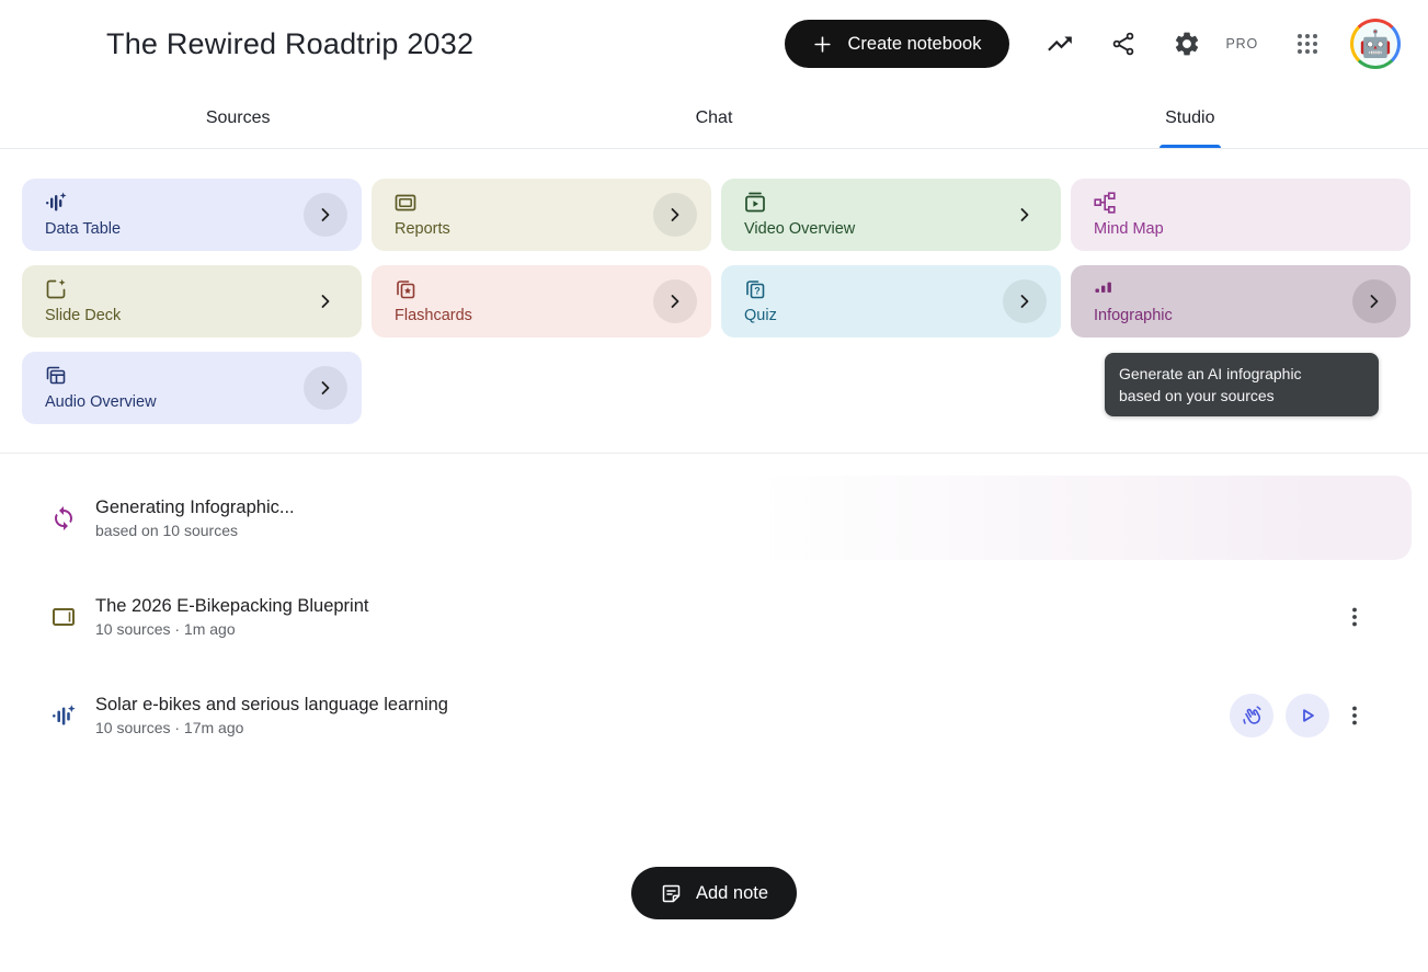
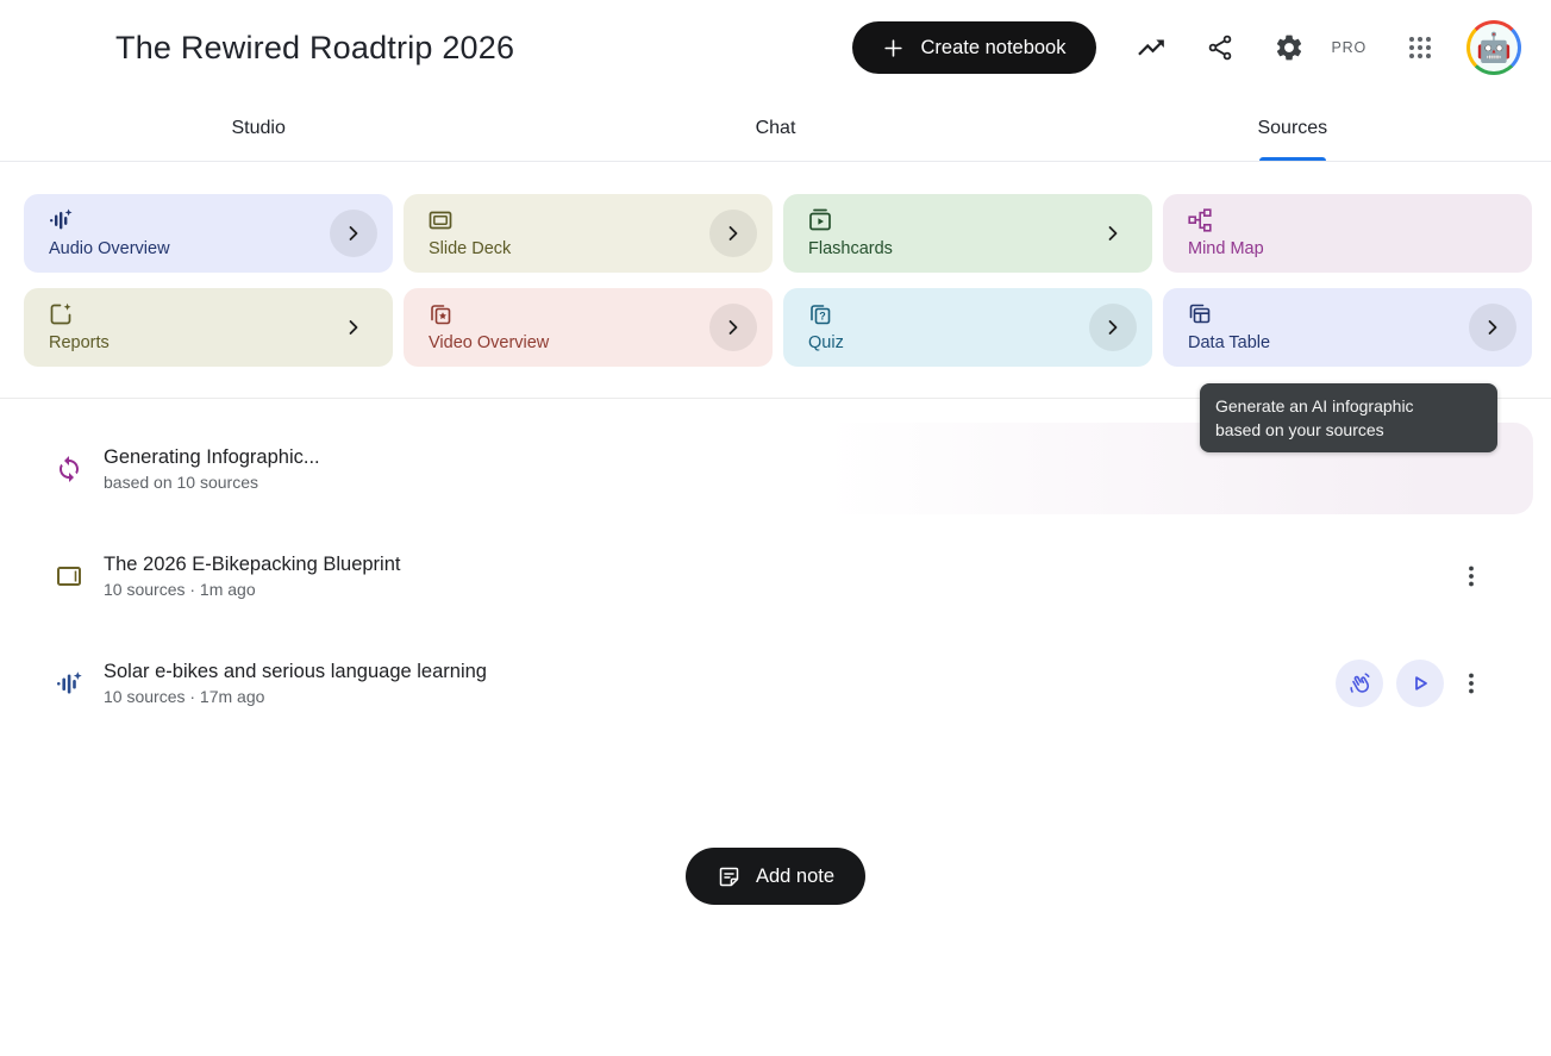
- The Rewired Roadtrip 2032
+ The Rewired Roadtrip 2026
  Create notebook
  PRO
  🤖
- Sources
+ Studio
  Chat
- Studio
+ Sources
- Data Table
+ Audio Overview
- Reports
+ Slide Deck
- Video Overview
+ Flashcards
  Mind Map
- Slide Deck
+ Reports
- Flashcards
+ Video Overview
  ?
  Quiz
- Infographic
- Audio Overview
+ Data Table
  Generate an AI infographic
  based on your sources
  Generating Infographic...
  based on 10 sources
  The 2026 E-Bikepacking Blueprint
  10 sources · 1m ago
  Solar e-bikes and serious language learning
  10 sources · 17m ago
  Add note
